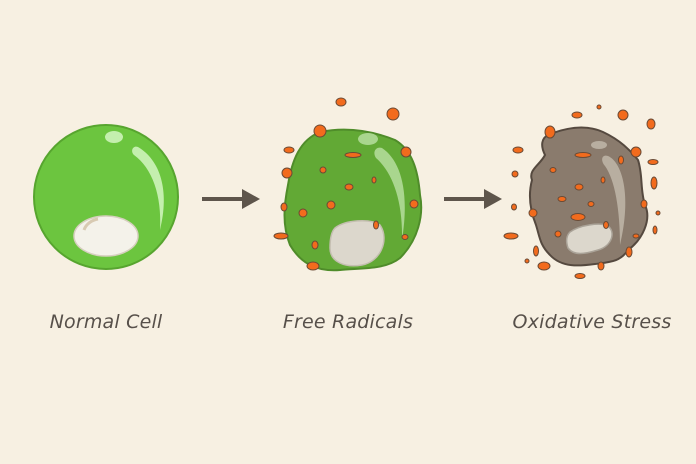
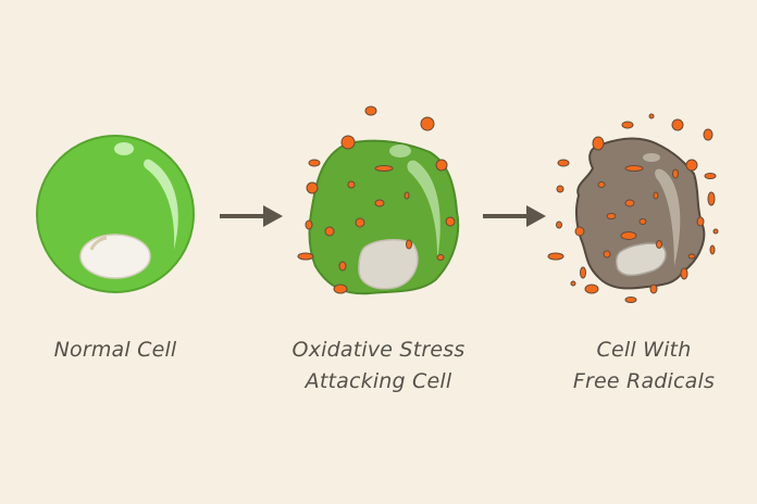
  Normal Cell
- Free Radicals
+ Oxidative Stress
+ Attacking Cell
+ Cell With
- Oxidative Stress
+ Free Radicals
